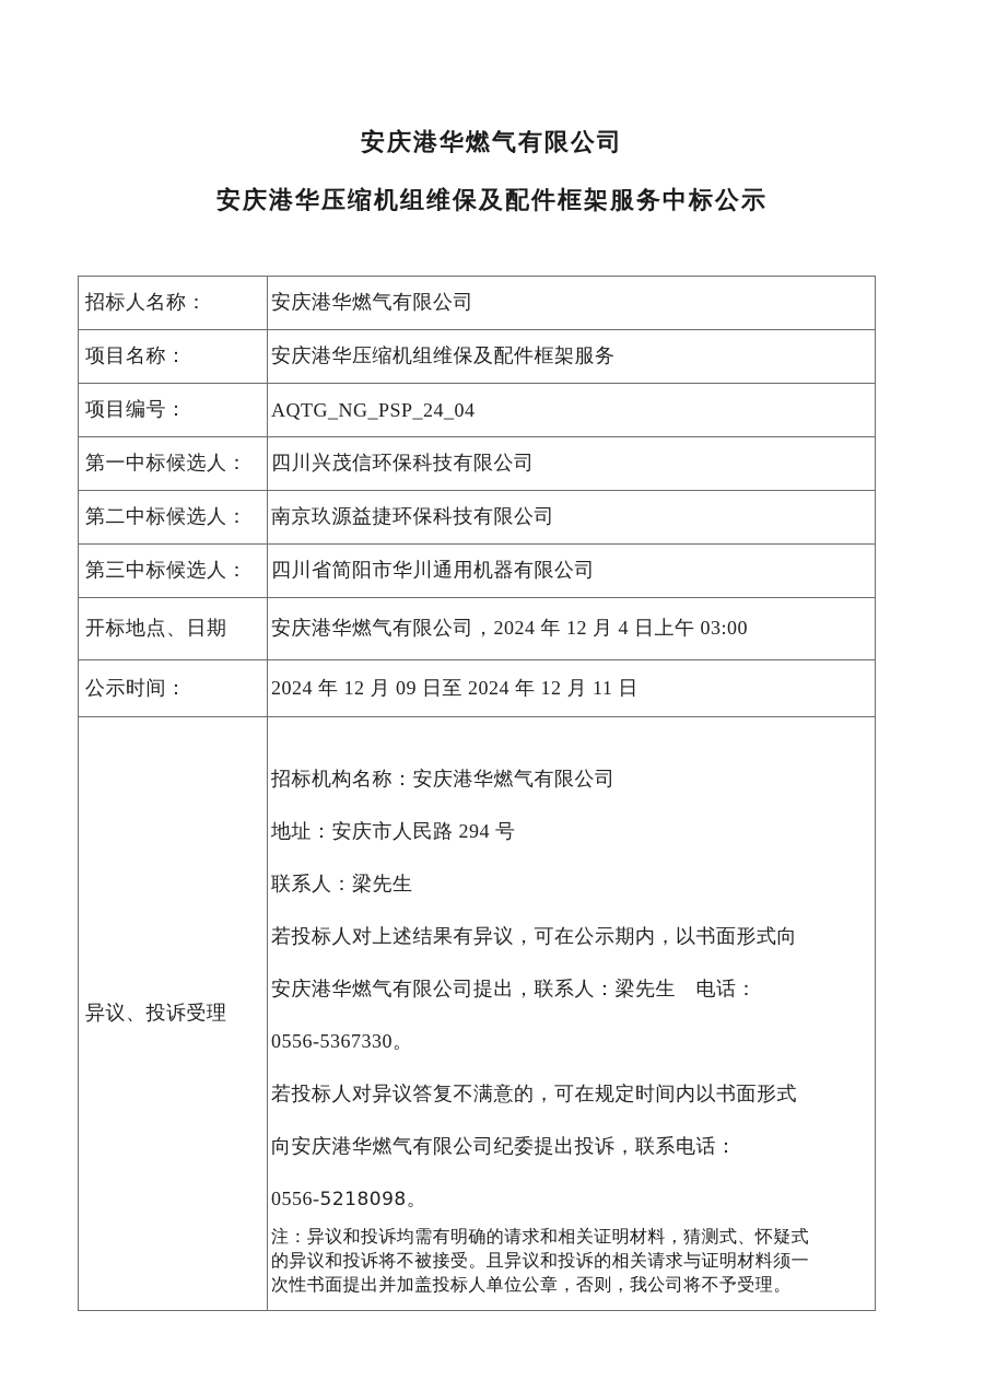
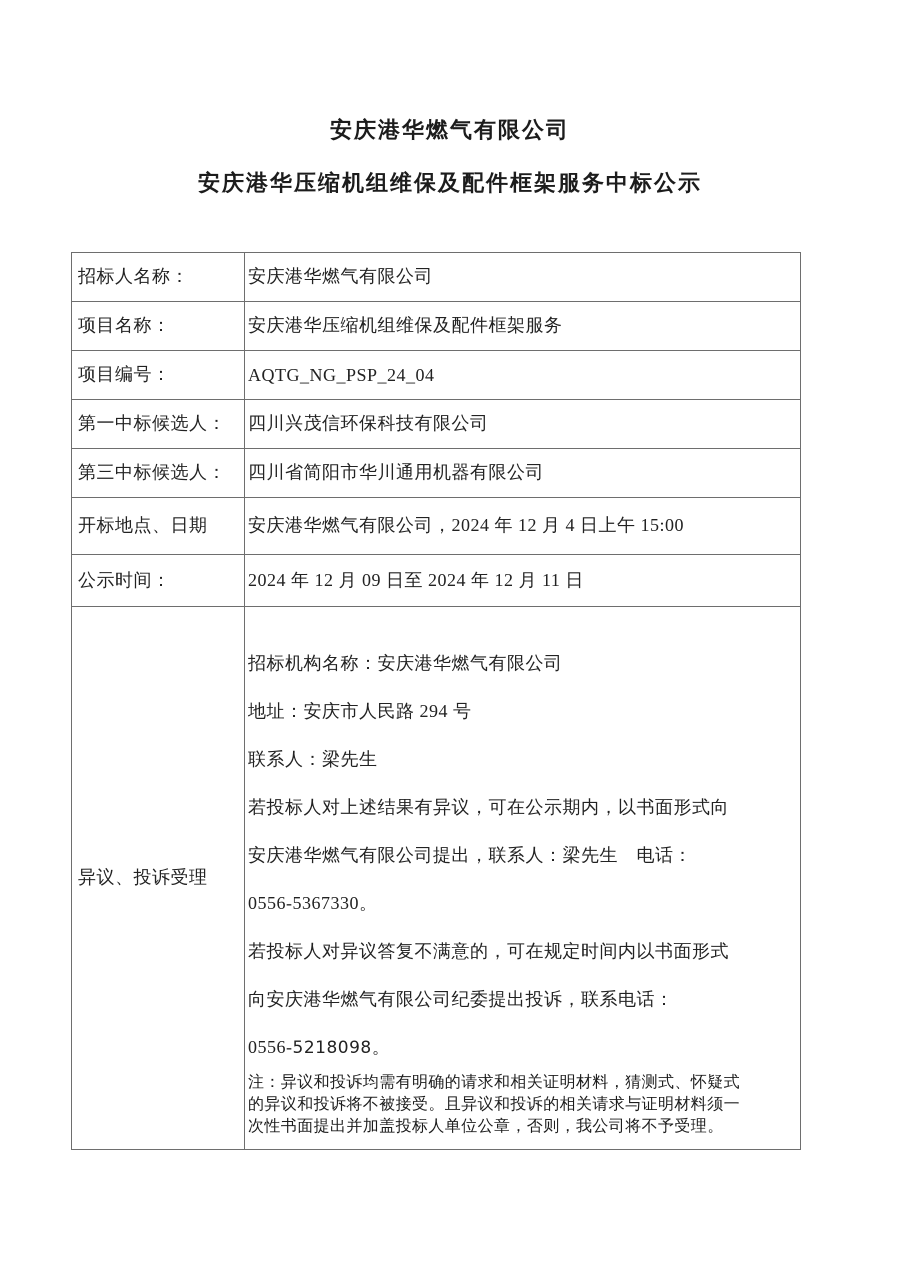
  安庆港华燃气有限公司
  安庆港华压缩机组维保及配件框架服务中标公示
  招标人名称：	安庆港华燃气有限公司
  项目名称：	安庆港华压缩机组维保及配件框架服务
  项目编号：	AQTG_NG_PSP_24_04
  第一中标候选人：	四川兴茂信环保科技有限公司
- 第二中标候选人：	南京玖源益捷环保科技有限公司
  第三中标候选人：	四川省简阳市华川通用机器有限公司
- 开标地点、日期	安庆港华燃气有限公司，2024 年 12 月 4 日上午 03:00
+ 开标地点、日期	安庆港华燃气有限公司，2024 年 12 月 4 日上午 15:00
  公示时间：	2024 年 12 月 09 日至 2024 年 12 月 11 日
  异议、投诉受理	招标机构名称：安庆港华燃气有限公司地址：安庆市人民路 294 号联系人：梁先生若投标人对上述结果有异议，可在公示期内，以书面形式向安庆港华燃气有限公司提出，联系人：梁先生 电话：0556-5367330。若投标人对异议答复不满意的，可在规定时间内以书面形式向安庆港华燃气有限公司纪委提出投诉，联系电话：0556-5218098。 注：异议和投诉均需有明确的请求和相关证明材料，猜测式、怀疑式的异议和投诉将不被接受。且异议和投诉的相关请求与证明材料须一次性书面提出并加盖投标人单位公章，否则，我公司将不予受理。
